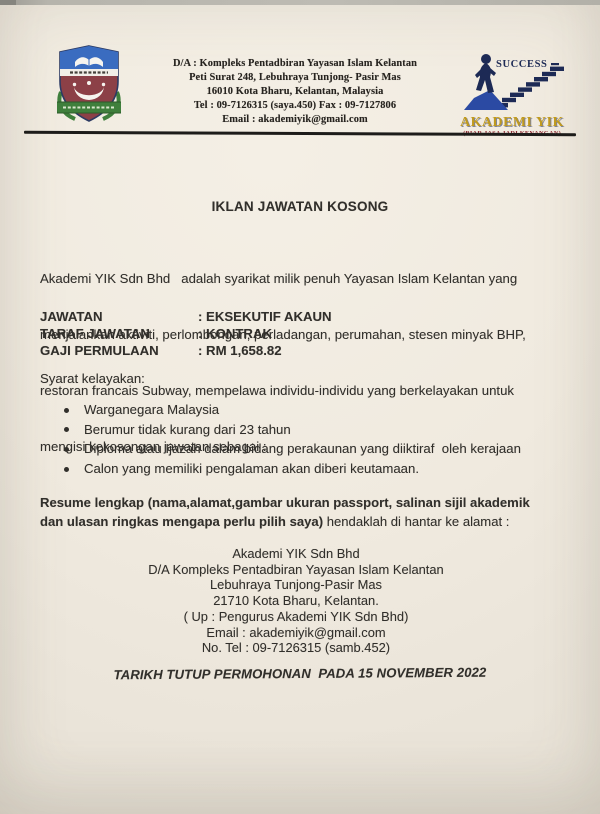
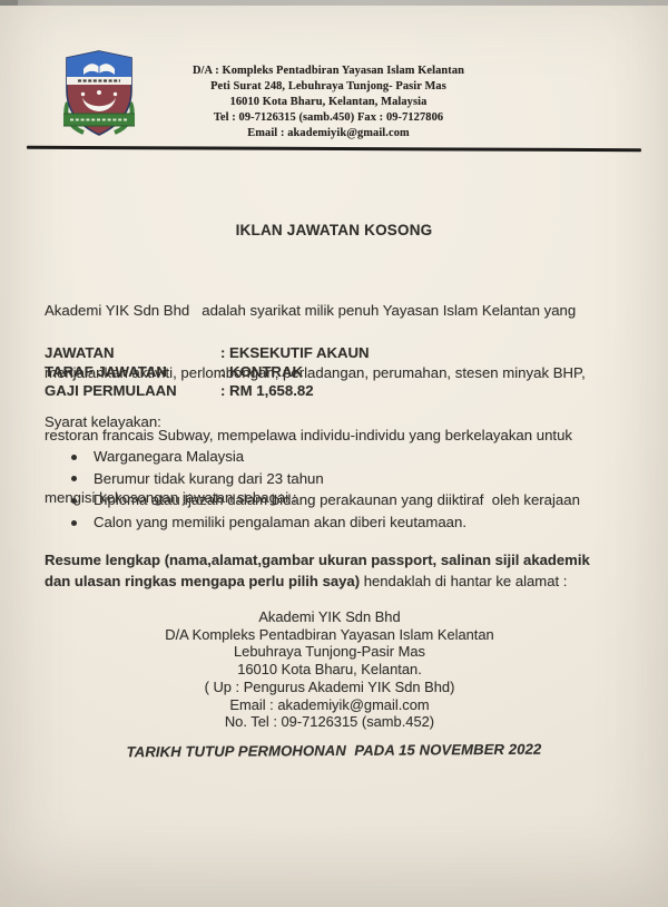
  D/A : Kompleks Pentadbiran Yayasan Islam Kelantan
  Peti Surat 248, Lebuhraya Tunjong- Pasir Mas
  16010 Kota Bharu, Kelantan, Malaysia
- Tel : 09-7126315 (saya.450) Fax : 09-7127806
+ Tel : 09-7126315 (samb.450) Fax : 09-7127806
  Email : akademiyik@gmail.com
- SUCCESS
- AKADEMI YIK
  IKLAN JAWATAN KOSONG
  Akademi YIK Sdn Bhd adalah syarikat milik penuh Yayasan Islam Kelantan yang
  menjalankan aktiviti, perlombongan, perladangan, perumahan, stesen minyak BHP,
  restoran francais Subway, mempelawa individu-individu yang berkelayakan untuk
  mengisi kekosongan jawatan sebagai :
  JAWATAN
  : EKSEKUTIF AKAUN
  TARAF JAWATAN
  : KONTRAK
  GAJI PERMULAAN
  : RM 1,658.82
  Syarat kelayakan:
  Warganegara Malaysia
  Berumur tidak kurang dari 23 tahun
  Diploma atau Ijazah dalam bidang perakaunan yang diiktiraf oleh kerajaan
  Calon yang memiliki pengalaman akan diberi keutamaan.
  Resume lengkap (nama,alamat,gambar ukuran passport, salinan sijil akademik
  dan ulasan ringkas mengapa perlu pilih saya) hendaklah di hantar ke alamat :
  Akademi YIK Sdn Bhd
  D/A Kompleks Pentadbiran Yayasan Islam Kelantan
  Lebuhraya Tunjong-Pasir Mas
- 21710 Kota Bharu, Kelantan.
+ 16010 Kota Bharu, Kelantan.
  ( Up : Pengurus Akademi YIK Sdn Bhd)
  Email : akademiyik@gmail.com
  No. Tel : 09-7126315 (samb.452)
  TARIKH TUTUP PERMOHONAN PADA 15 NOVEMBER 2022
